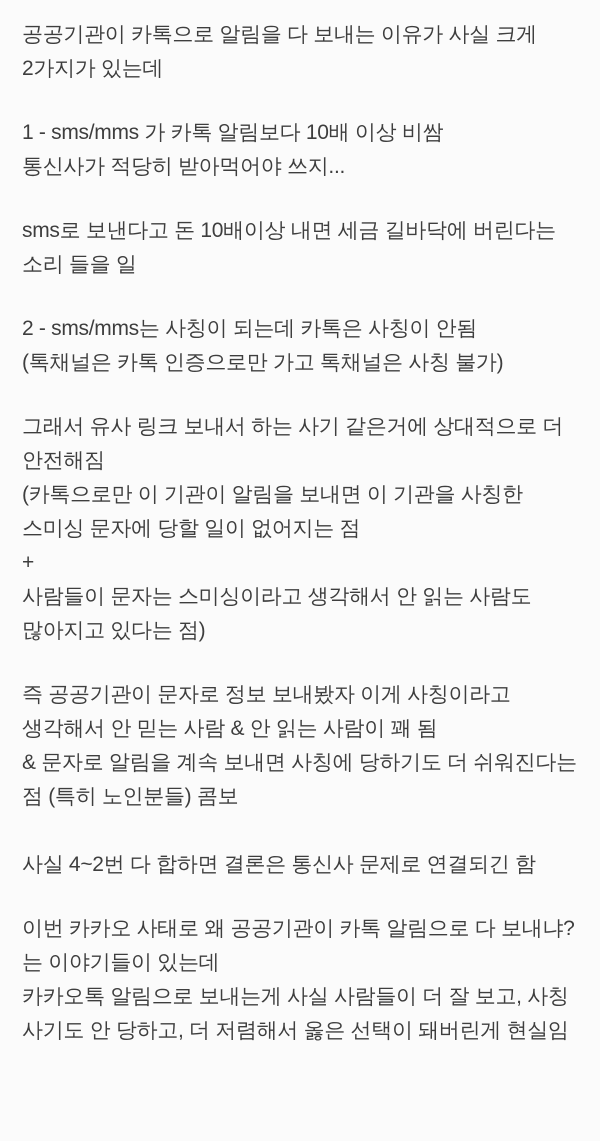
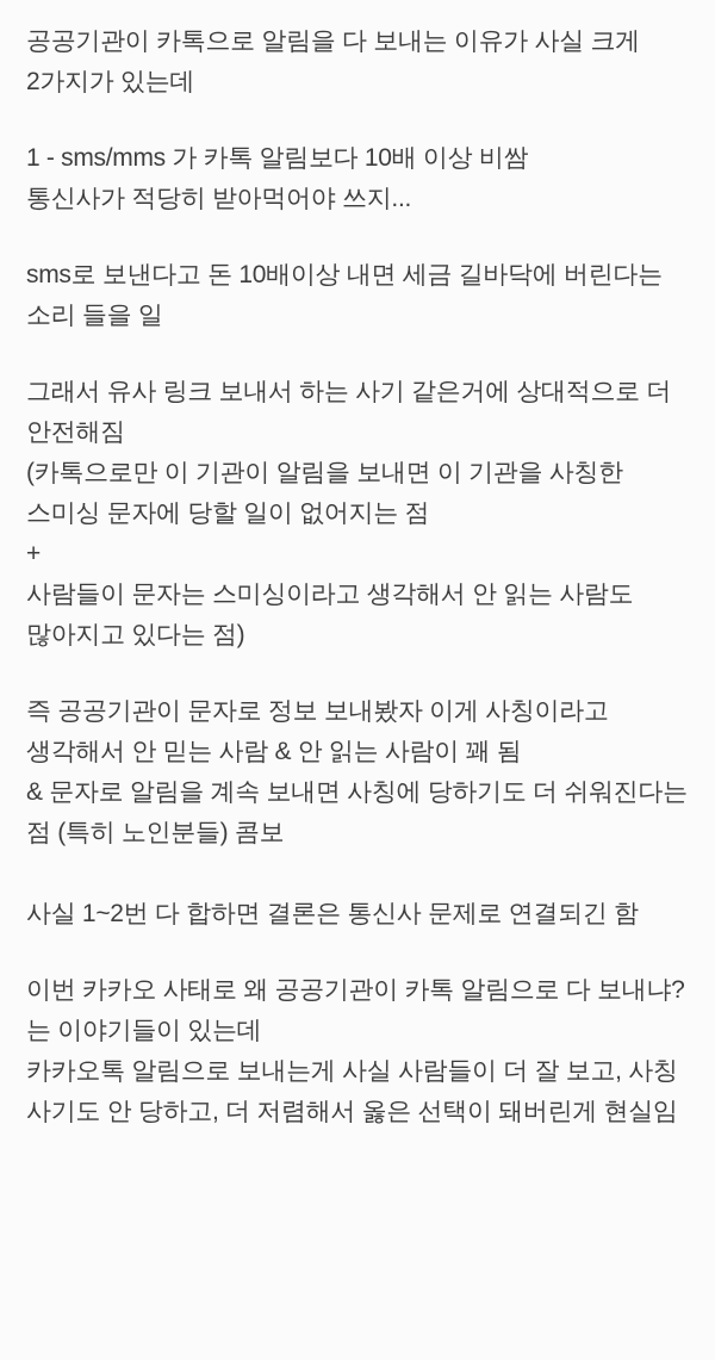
  공공기관이 카톡으로 알림을 다 보내는 이유가 사실 크게 2가지가 있는데
  1 - sms/mms 가 카톡 알림보다 10배 이상 비쌈
  통신사가 적당히 받아먹어야 쓰지...
  sms로 보낸다고 돈 10배이상 내면 세금 길바닥에 버린다는 소리 들을 일
- 2 - sms/mms는 사칭이 되는데 카톡은 사칭이 안됨
- (톡채널은 카톡 인증으로만 가고 톡채널은 사칭 불가)
  그래서 유사 링크 보내서 하는 사기 같은거에 상대적으로 더 안전해짐
  (카톡으로만 이 기관이 알림을 보내면 이 기관을 사칭한 스미싱 문자에 당할 일이 없어지는 점
  +
  사람들이 문자는 스미싱이라고 생각해서 안 읽는 사람도 많아지고 있다는 점)
  즉 공공기관이 문자로 정보 보내봤자 이게 사칭이라고 생각해서 안 믿는 사람 & 안 읽는 사람이 꽤 됨
  & 문자로 알림을 계속 보내면 사칭에 당하기도 더 쉬워진다는 점 (특히 노인분들) 콤보
- 사실 4~2번 다 합하면 결론은 통신사 문제로 연결되긴 함
+ 사실 1~2번 다 합하면 결론은 통신사 문제로 연결되긴 함
  이번 카카오 사태로 왜 공공기관이 카톡 알림으로 다 보내냐?는 이야기들이 있는데
  카카오톡 알림으로 보내는게 사실 사람들이 더 잘 보고, 사칭 사기도 안 당하고, 더 저렴해서 옳은 선택이 돼버린게 현실임
